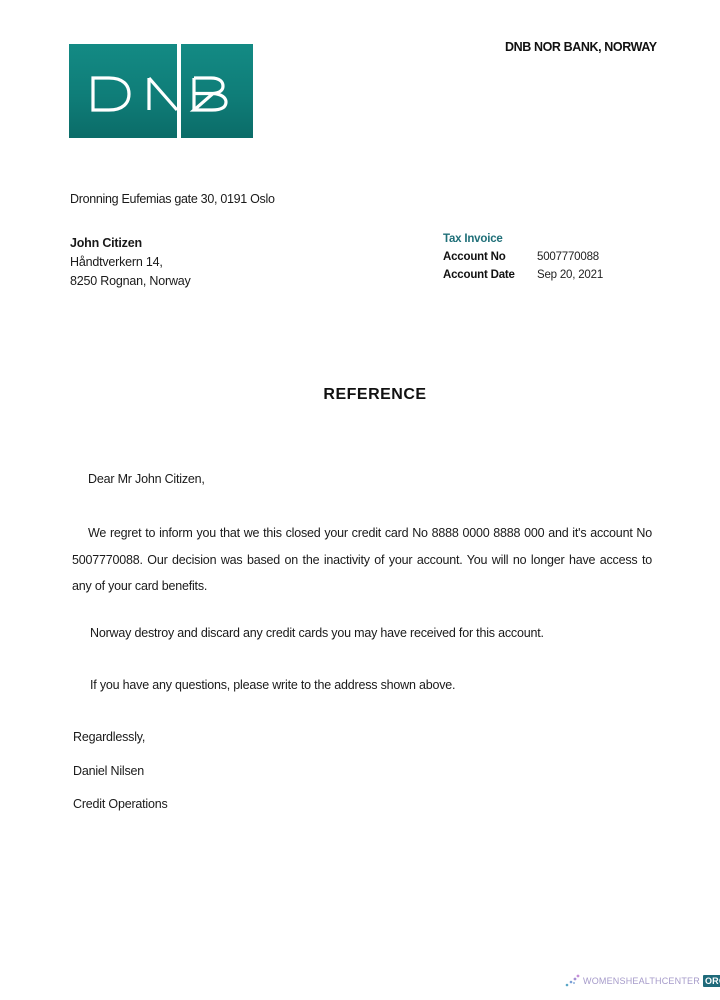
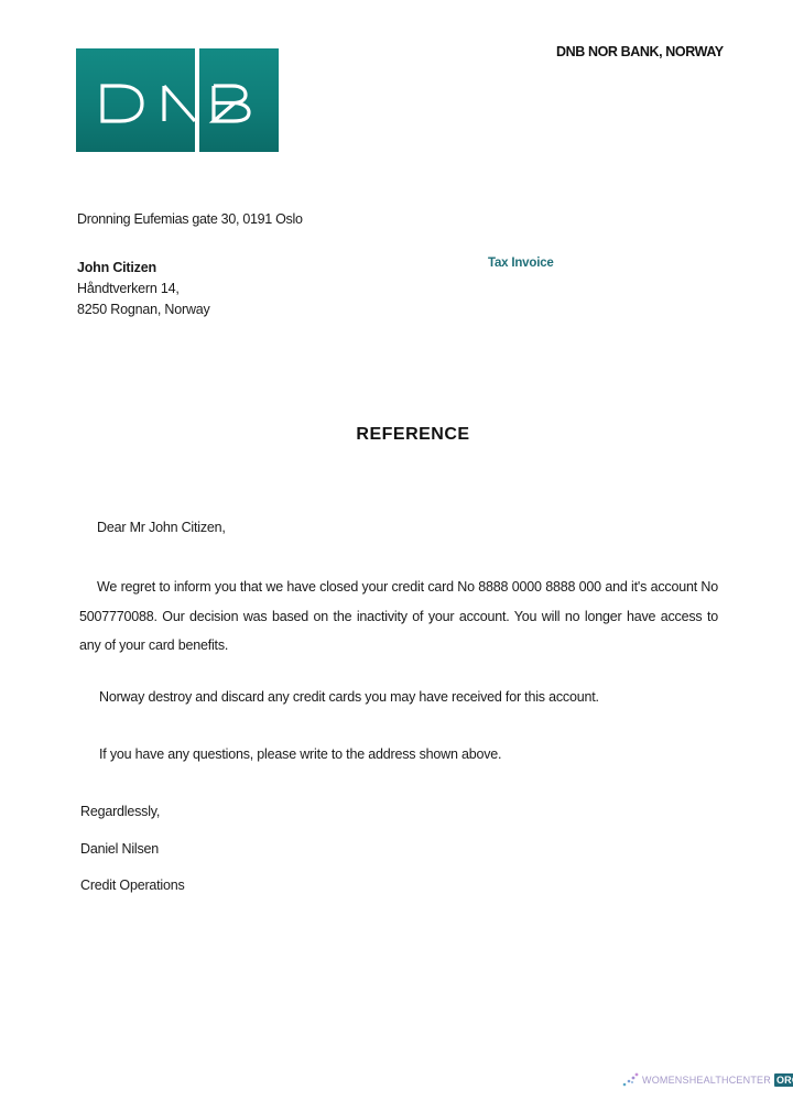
  DNB NOR BANK, NORWAY
  Dronning Eufemias gate 30, 0191 Oslo
  John Citizen
  Håndtverkern 14,
  8250 Rognan, Norway
  Tax Invoice
- Account No
- 5007770088
- Account Date
- Sep 20, 2021
  REFERENCE
  Dear Mr John Citizen,
- We regret to inform you that we this closed your credit card No 8888 0000 8888 000 and it's account No 5007770088. Our decision was based on the inactivity of your account. You will no longer have access to any of your card benefits.
+ We regret to inform you that we have closed your credit card No 8888 0000 8888 000 and it's account No 5007770088. Our decision was based on the inactivity of your account. You will no longer have access to any of your card benefits.
  Norway destroy and discard any credit cards you may have received for this account.
  If you have any questions, please write to the address shown above.
  Regardlessly,
  Daniel Nilsen
  Credit Operations
  WOMENSHEALTHCENTER
